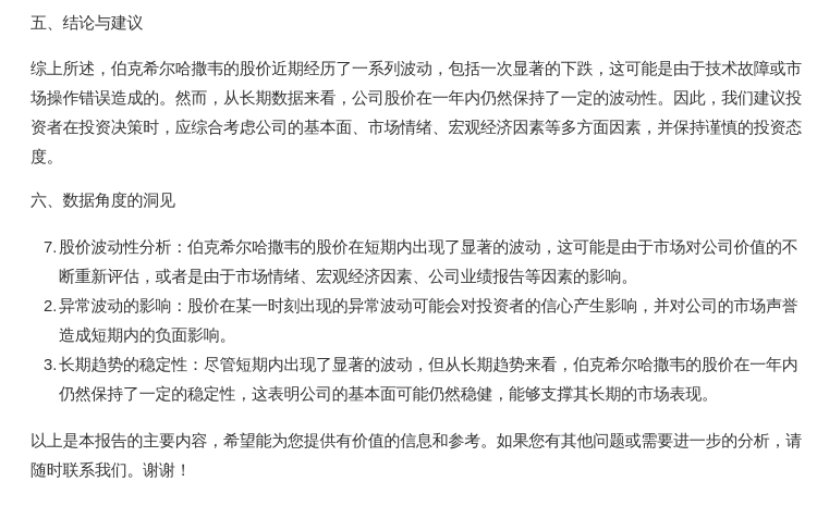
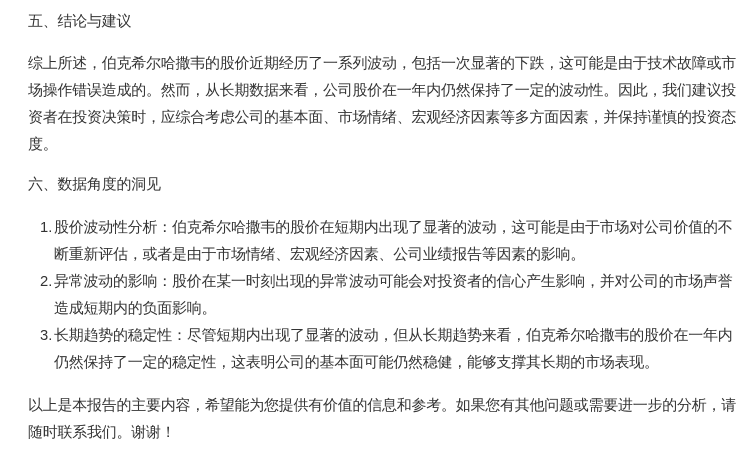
  五、结论与建议
  综上所述，伯克希尔哈撒韦的股价近期经历了一系列波动，包括一次显著的下跌，这可能是由于技术故障或市场操作错误造成的。然而，从长期数据来看，公司股价在一年内仍然保持了一定的波动性。因此，我们建议投资者在投资决策时，应综合考虑公司的基本面、市场情绪、宏观经济因素等多方面因素，并保持谨慎的投资态度。
  六、数据角度的洞见
- 7.
+ 1.
  股价波动性分析：伯克希尔哈撒韦的股价在短期内出现了显著的波动，这可能是由于市场对公司价值的不断重新评估，或者是由于市场情绪、宏观经济因素、公司业绩报告等因素的影响。
  2.
  异常波动的影响：股价在某一时刻出现的异常波动可能会对投资者的信心产生影响，并对公司的市场声誉造成短期内的负面影响。
  3.
  长期趋势的稳定性：尽管短期内出现了显著的波动，但从长期趋势来看，伯克希尔哈撒韦的股价在一年内仍然保持了一定的稳定性，这表明公司的基本面可能仍然稳健，能够支撑其长期的市场表现。
  以上是本报告的主要内容，希望能为您提供有价值的信息和参考。如果您有其他问题或需要进一步的分析，请随时联系我们。谢谢！
